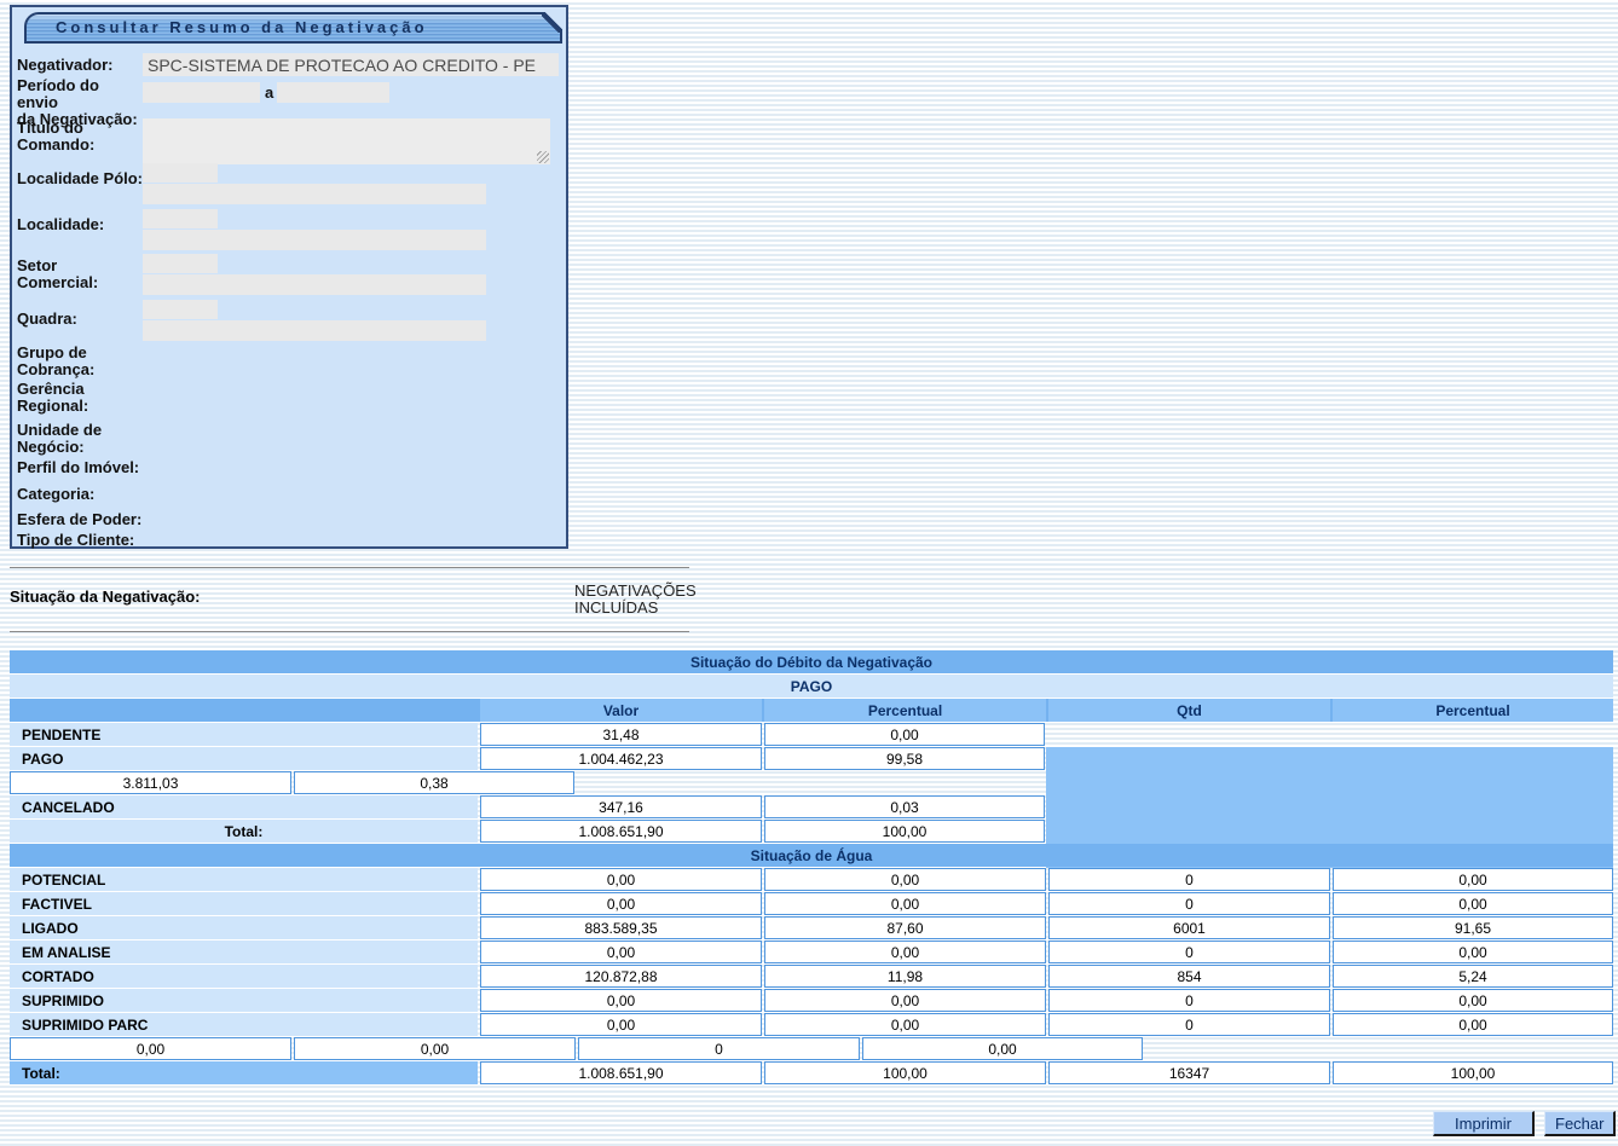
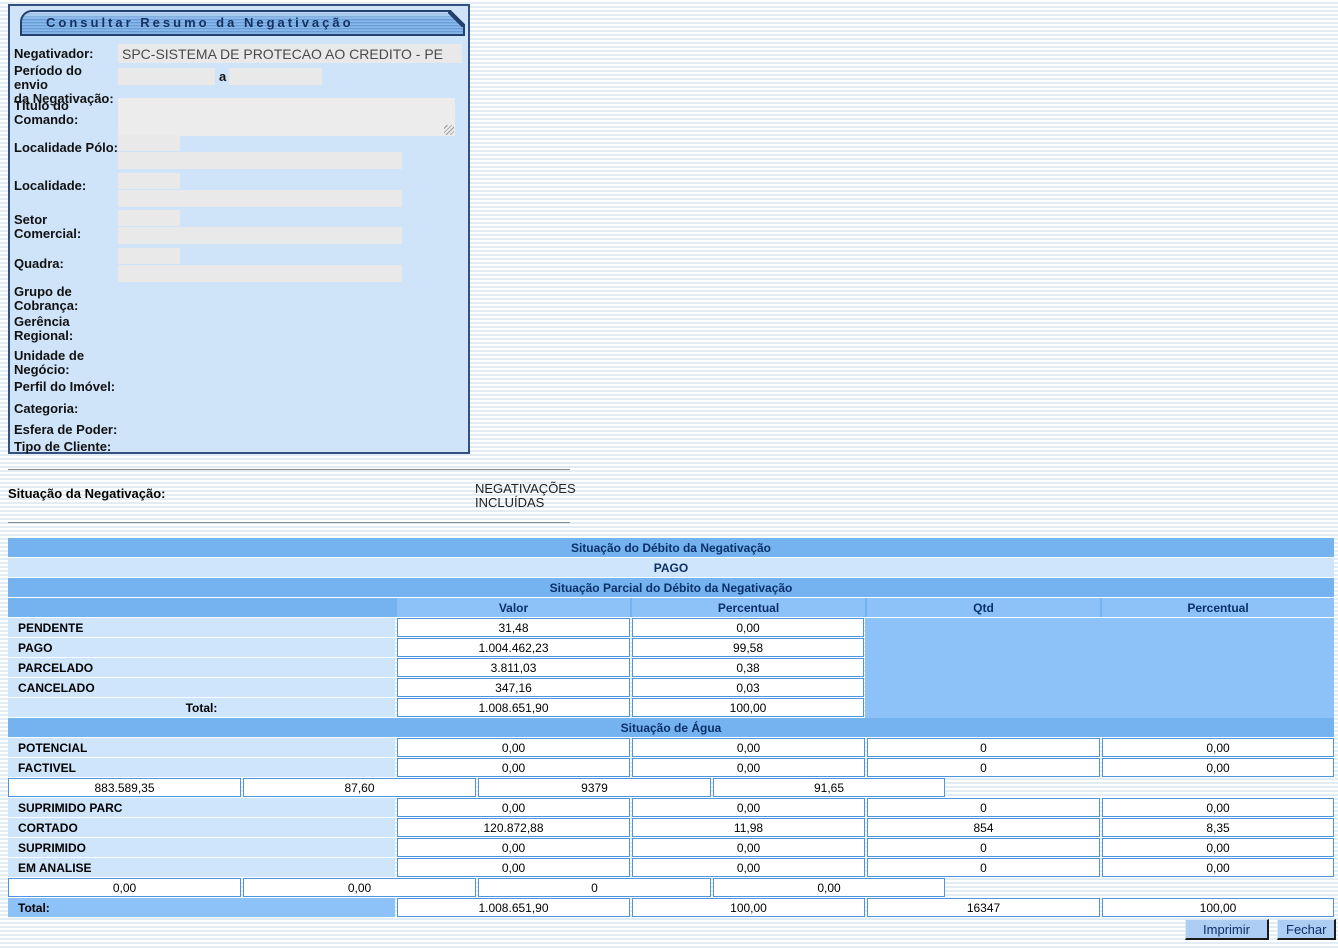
  Consultar Resumo da Negativação
  Negativador:
  SPC-SISTEMA DE PROTECAO AO CREDITO - PE
  Período do envio
  da Negativação:
  a
  Título do
  Comando:
  Localidade Pólo:
  Localidade:
  Setor
  Comercial:
  Quadra:
  Grupo de
  Cobrança:
  Gerência
  Regional:
  Unidade de
  Negócio:
  Perfil do Imóvel:
  Categoria:
  Esfera de Poder:
  Tipo de Cliente:
  Situação da Negativação:
  NEGATIVAÇÕES INCLUÍDAS
  Situação do Débito da Negativação
  PAGO
+ Situação Parcial do Débito da Negativação
  Valor
  Percentual
  Qtd
  Percentual
  PENDENTE
  31,48
  0,00
  PAGO
  1.004.462,23
  99,58
+ PARCELADO
  3.811,03
  0,38
  CANCELADO
  347,16
  0,03
  Total:
  1.008.651,90
  100,00
  Situação de Água
  POTENCIAL
  0,00
  0,00
  0
  0,00
  FACTIVEL
  0,00
  0,00
  0
  0,00
- LIGADO
  883.589,35
  87,60
- 6001
+ 9379
  91,65
- EM ANALISE
+ SUPRIMIDO PARC
  0,00
  0,00
  0
  0,00
  CORTADO
  120.872,88
  11,98
  854
- 5,24
+ 8,35
  SUPRIMIDO
  0,00
  0,00
  0
  0,00
- SUPRIMIDO PARC
+ EM ANALISE
  0,00
  0,00
  0
  0,00
  0,00
  0,00
  0
  0,00
  Total:
  1.008.651,90
  100,00
  16347
  100,00
  Imprimir
  Fechar
